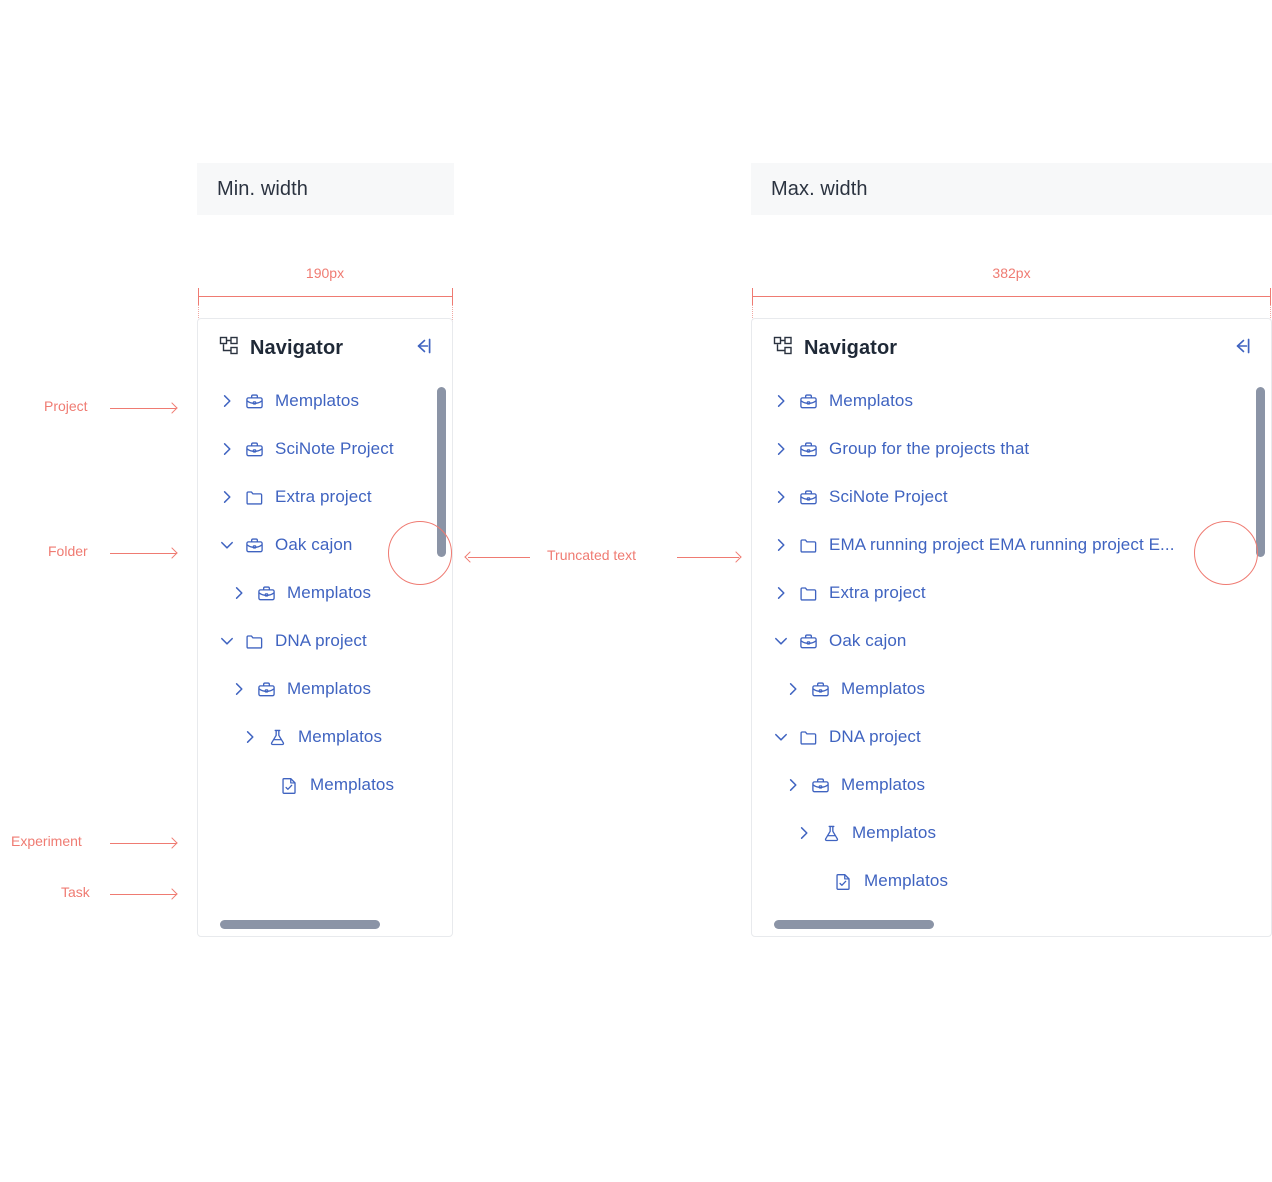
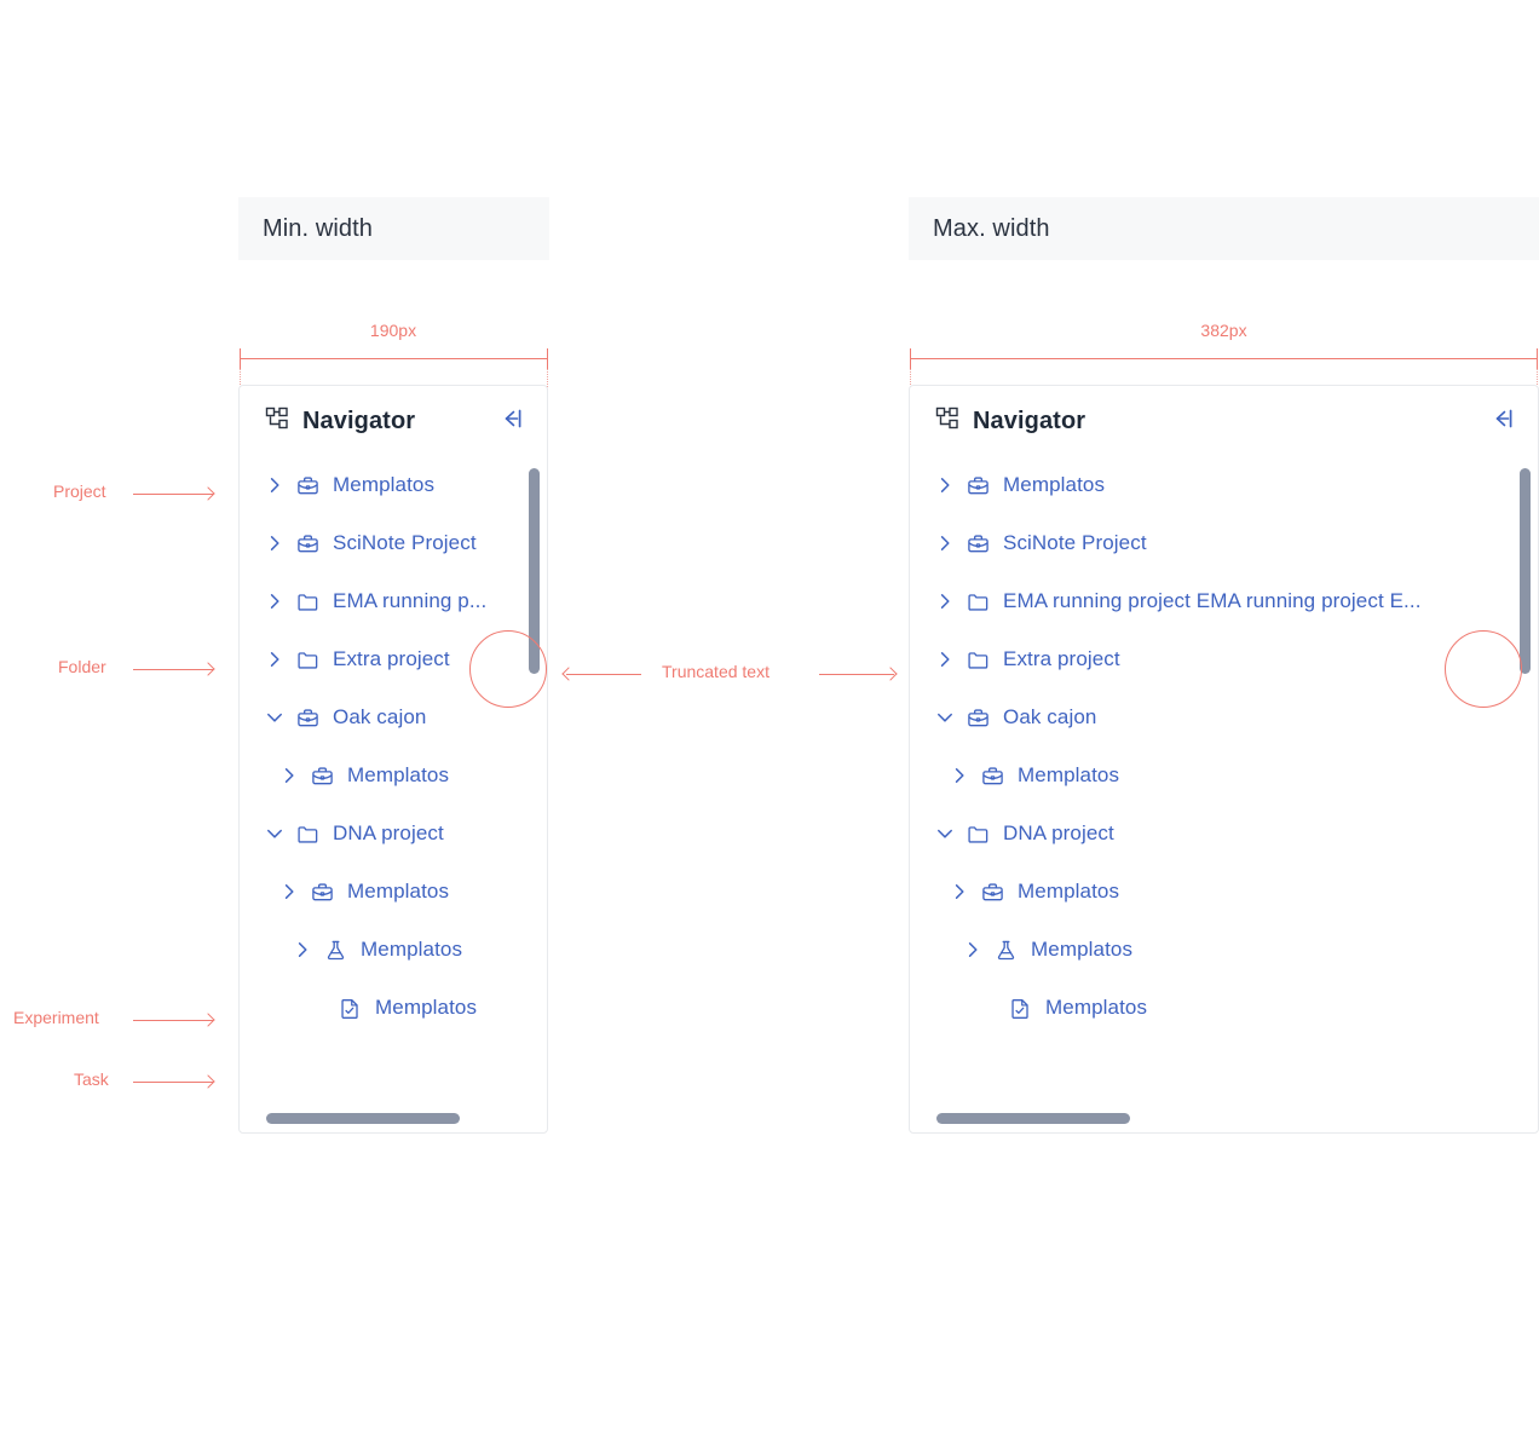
  Min. width
  Max. width
  190px
  382px
  Navigator
  Memplatos
  SciNote Project
+ EMA running p...
  Extra project
  Oak cajon
  Memplatos
  DNA project
  Memplatos
  Memplatos
  Memplatos
  Navigator
  Memplatos
- Group for the projects that
  SciNote Project
  EMA running project EMA running project E...
  Extra project
  Oak cajon
  Memplatos
  DNA project
  Memplatos
  Memplatos
  Memplatos
  Project
  Folder
  Experiment
  Task
  Truncated text
